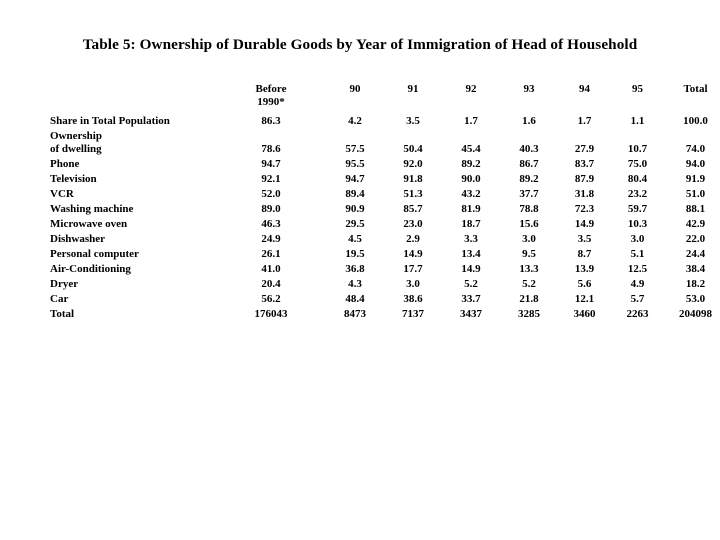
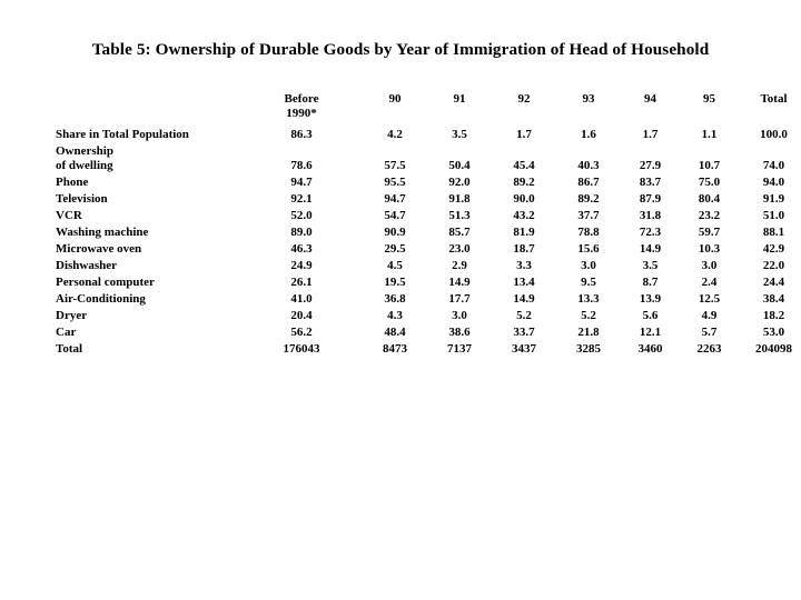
  Table 5: Ownership of Durable Goods by Year of Immigration of Head of Household
  		Before 1990*	90	91	92	93	94	95	Total
  Share in Total Population		86.3	4.2	3.5	1.7	1.6	1.7	1.1	100.0
  Ownership of dwelling		78.6	57.5	50.4	45.4	40.3	27.9	10.7	74.0
  Phone		94.7	95.5	92.0	89.2	86.7	83.7	75.0	94.0
  Television		92.1	94.7	91.8	90.0	89.2	87.9	80.4	91.9
- VCR		52.0	89.4	51.3	43.2	37.7	31.8	23.2	51.0
+ VCR		52.0	54.7	51.3	43.2	37.7	31.8	23.2	51.0
  Washing machine		89.0	90.9	85.7	81.9	78.8	72.3	59.7	88.1
  Microwave oven		46.3	29.5	23.0	18.7	15.6	14.9	10.3	42.9
  Dishwasher		24.9	4.5	2.9	3.3	3.0	3.5	3.0	22.0
- Personal computer		26.1	19.5	14.9	13.4	9.5	8.7	5.1	24.4
+ Personal computer		26.1	19.5	14.9	13.4	9.5	8.7	2.4	24.4
  Air-Conditioning		41.0	36.8	17.7	14.9	13.3	13.9	12.5	38.4
  Dryer		20.4	4.3	3.0	5.2	5.2	5.6	4.9	18.2
  Car		56.2	48.4	38.6	33.7	21.8	12.1	5.7	53.0
  Total		176043	8473	7137	3437	3285	3460	2263	204098
